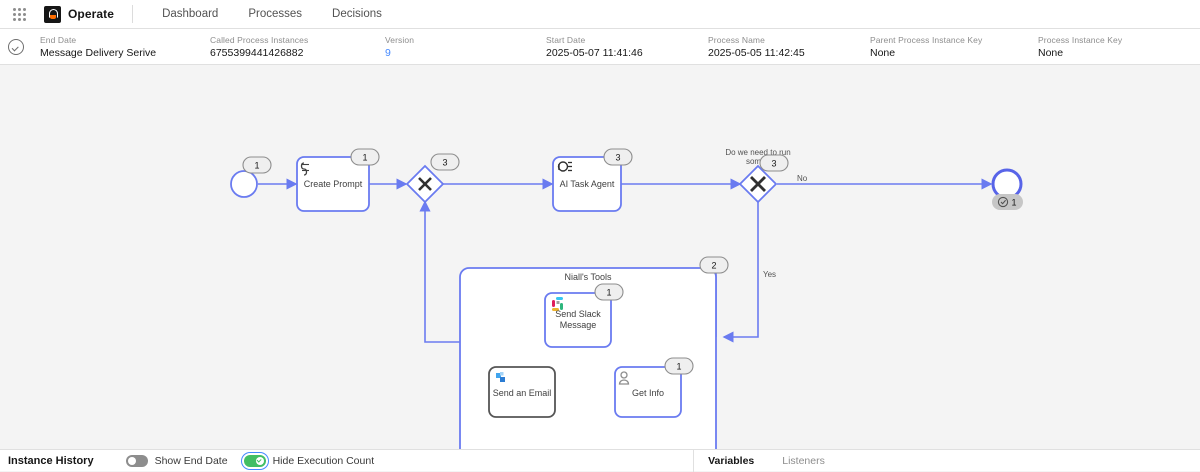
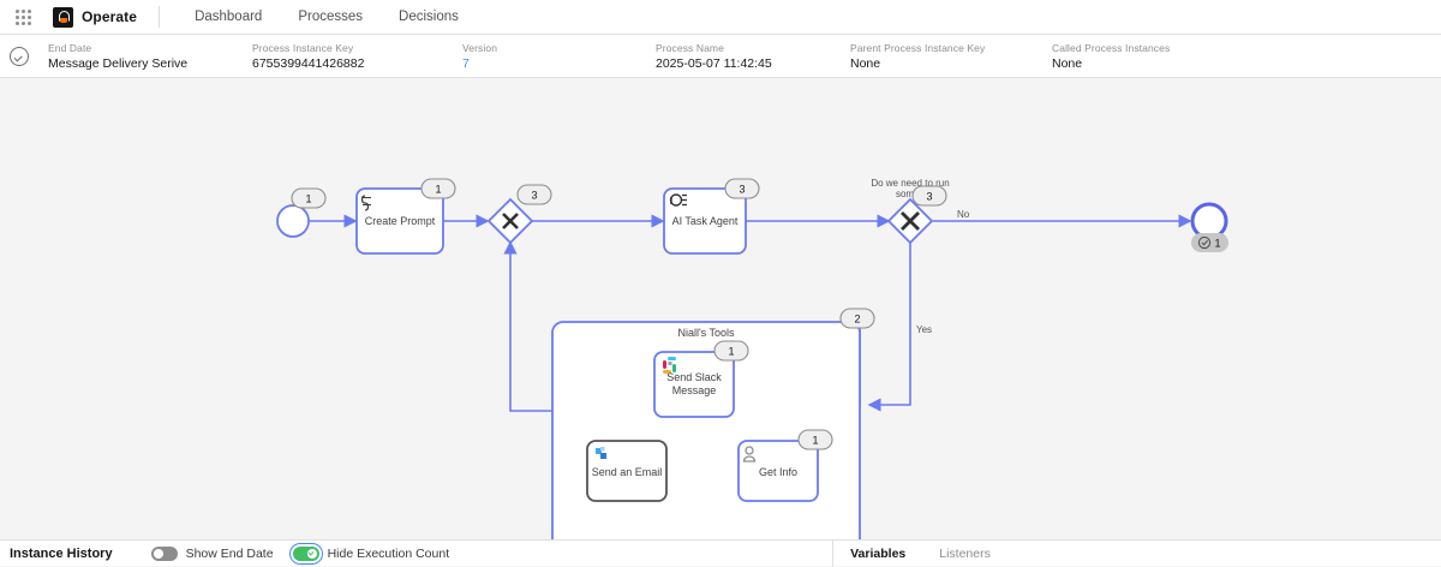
  Operate
  Dashboard
  Processes
  Decisions
  End Date
  Message Delivery Serive
- Called Process Instances
+ Process Instance Key
  6755399441426882
  Version
- 9
+ 7
- Start Date
- 2025-05-07 11:41:46
  Process Name
- 2025-05-05 11:42:45
+ 2025-05-07 11:42:45
  Parent Process Instance Key
  None
- Process Instance Key
+ Called Process Instances
  None
  Niall's Tools
  2
  1
  Create Prompt
  1
  3
  AI Task Agent
  3
  Do we need to run
  3
  No
  Yes
  1
  Send Slack
  Message
  1
  Send an Email
  Get Info
  1
  Instance History
  Show End Date
  Hide Execution Count
  Variables
  Listeners
